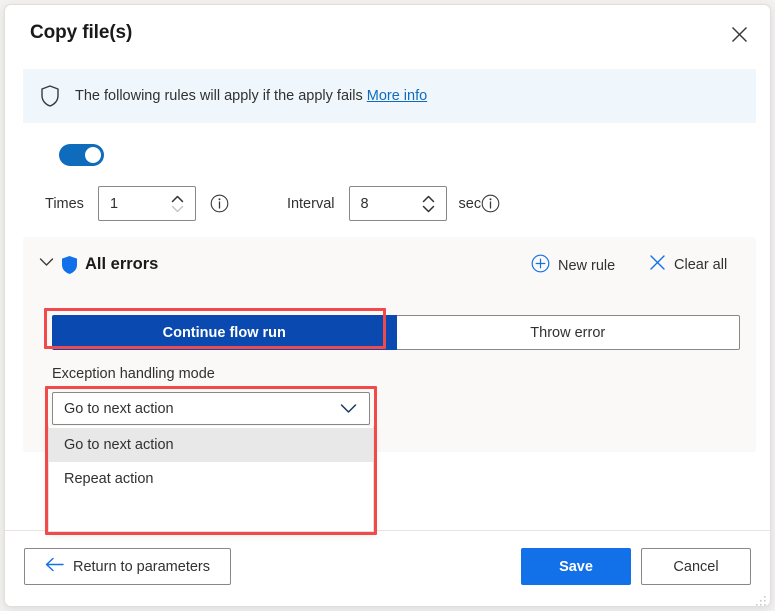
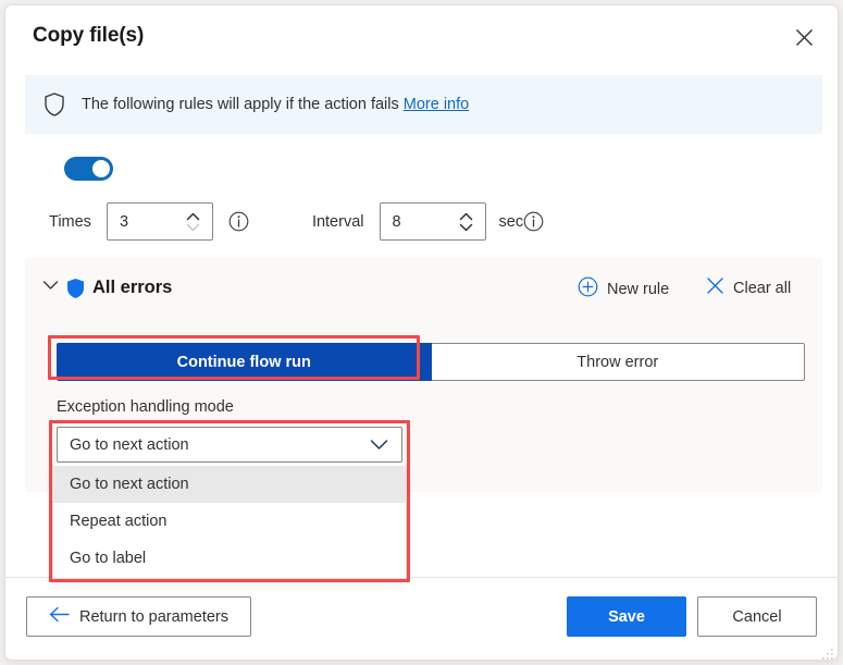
  Copy file(s)
- The following rules will apply if the apply fails
+ The following rules will apply if the action fails
  More info
  Times
- 1
+ 3
  Interval
  8
  sec
  All errors
  New rule
  Clear all
  Continue flow run
  Throw error
  Exception handling mode
  Go to next action
  Go to next action
  Repeat action
+ Go to label
  Return to parameters
  Save
  Cancel
